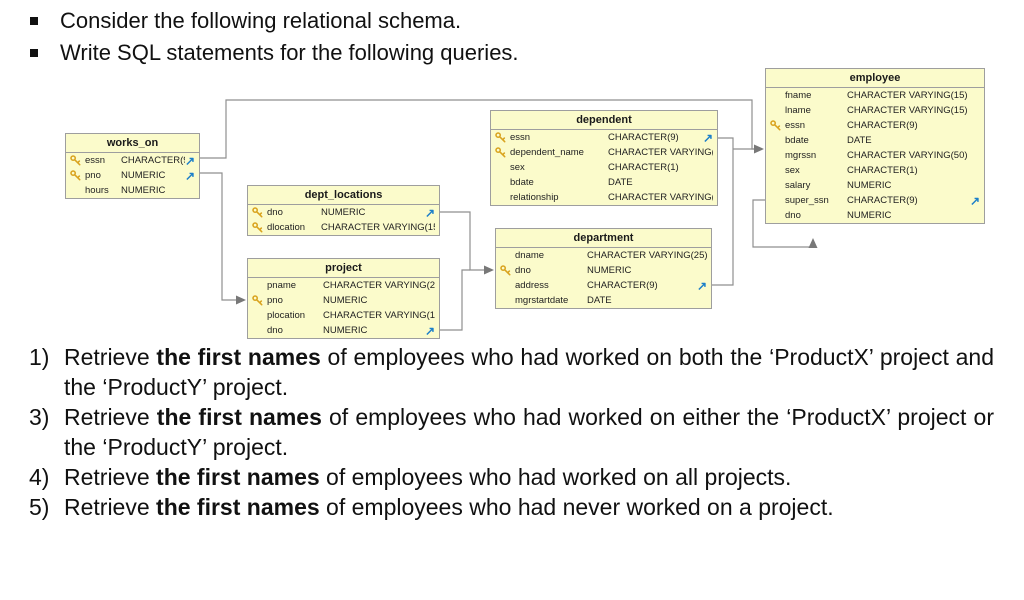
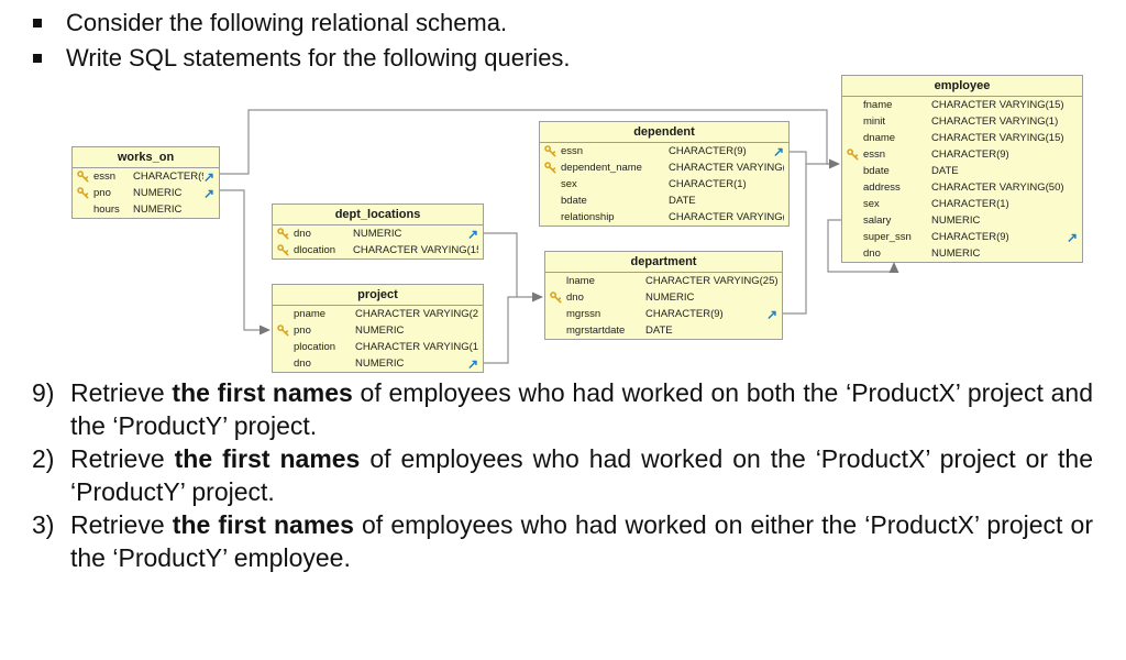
  Consider the following relational schema.
  Write SQL statements for the following queries.
  works_on
  essn
  CHARACTER(
  ↗
  pno
  NUMERIC
  ↗
  hours
  NUMERIC
  dept_locations
  dno
  NUMERIC
  ↗
  dlocation
  CHARACTER VARYING(1
  project
  pname
  CHARACTER VARYING(2
  pno
  NUMERIC
  plocation
  CHARACTER VARYING(1
  dno
  NUMERIC
  ↗
  dependent
  essn
  CHARACTER(9)
  ↗
  dependent_name
  CHARACTER VARYING
  sex
  CHARACTER(1)
  bdate
  DATE
  relationship
  CHARACTER VARYING
  department
- dname
+ lname
  CHARACTER VARYING(25)
  dno
  NUMERIC
- address
+ mgrssn
  CHARACTER(9)
  ↗
  mgrstartdate
  DATE
  employee
  fname
  CHARACTER VARYING(15)
+ minit
+ CHARACTER VARYING(1)
- lname
+ dname
  CHARACTER VARYING(15)
  essn
  CHARACTER(9)
  bdate
  DATE
- mgrssn
+ address
  CHARACTER VARYING(50)
  sex
  CHARACTER(1)
  salary
  NUMERIC
  super_ssn
  CHARACTER(9)
  ↗
  dno
  NUMERIC
- 1)
+ 9)
  Retrieve the first names of employees who had worked on both the ‘ProductX’ project and the ‘ProductY’ project.
+ 2)
+ Retrieve the first names of employees who had worked on the ‘ProductX’ project or the ‘ProductY’ project.
  3)
- Retrieve the first names of employees who had worked on either the ‘ProductX’ project or the ‘ProductY’ project.
+ Retrieve the first names of employees who had worked on either the ‘ProductX’ project or the ‘ProductY’ employee.
- 4)
- Retrieve the first names of employees who had worked on all projects.
- 5)
- Retrieve the first names of employees who had never worked on a project.
